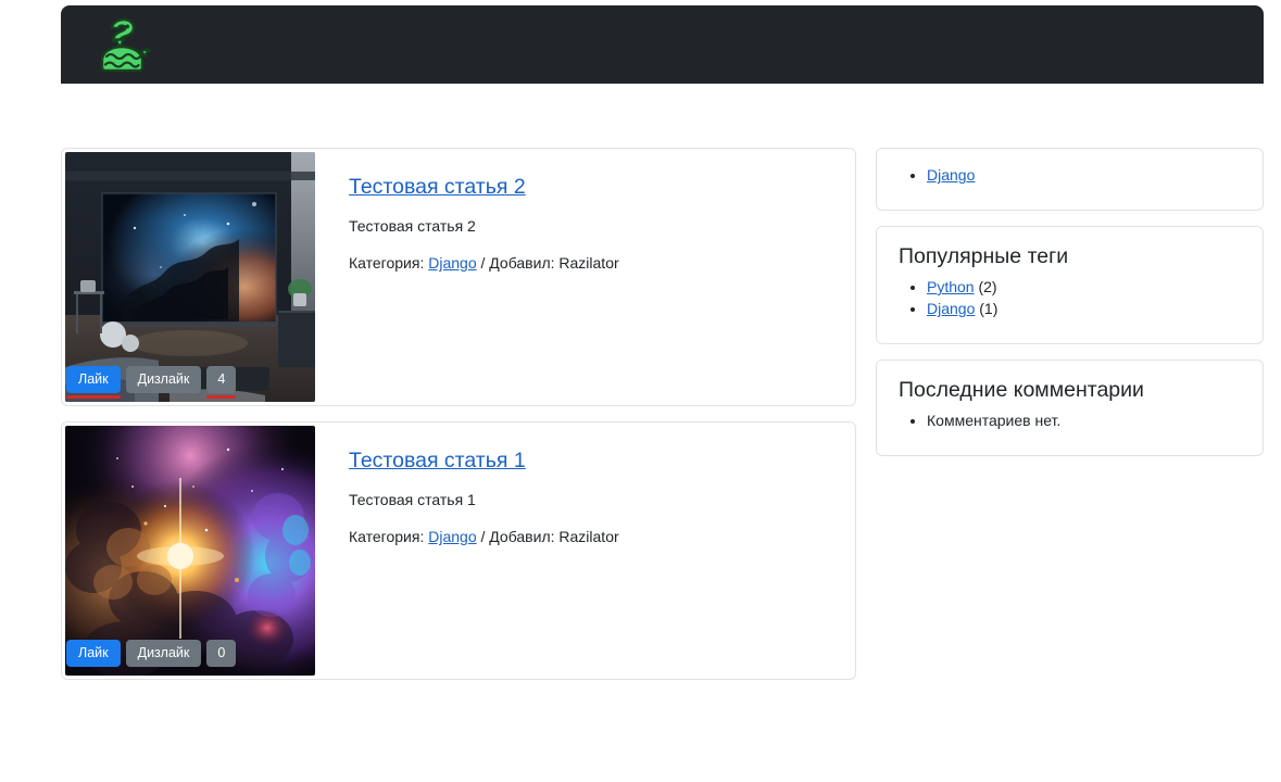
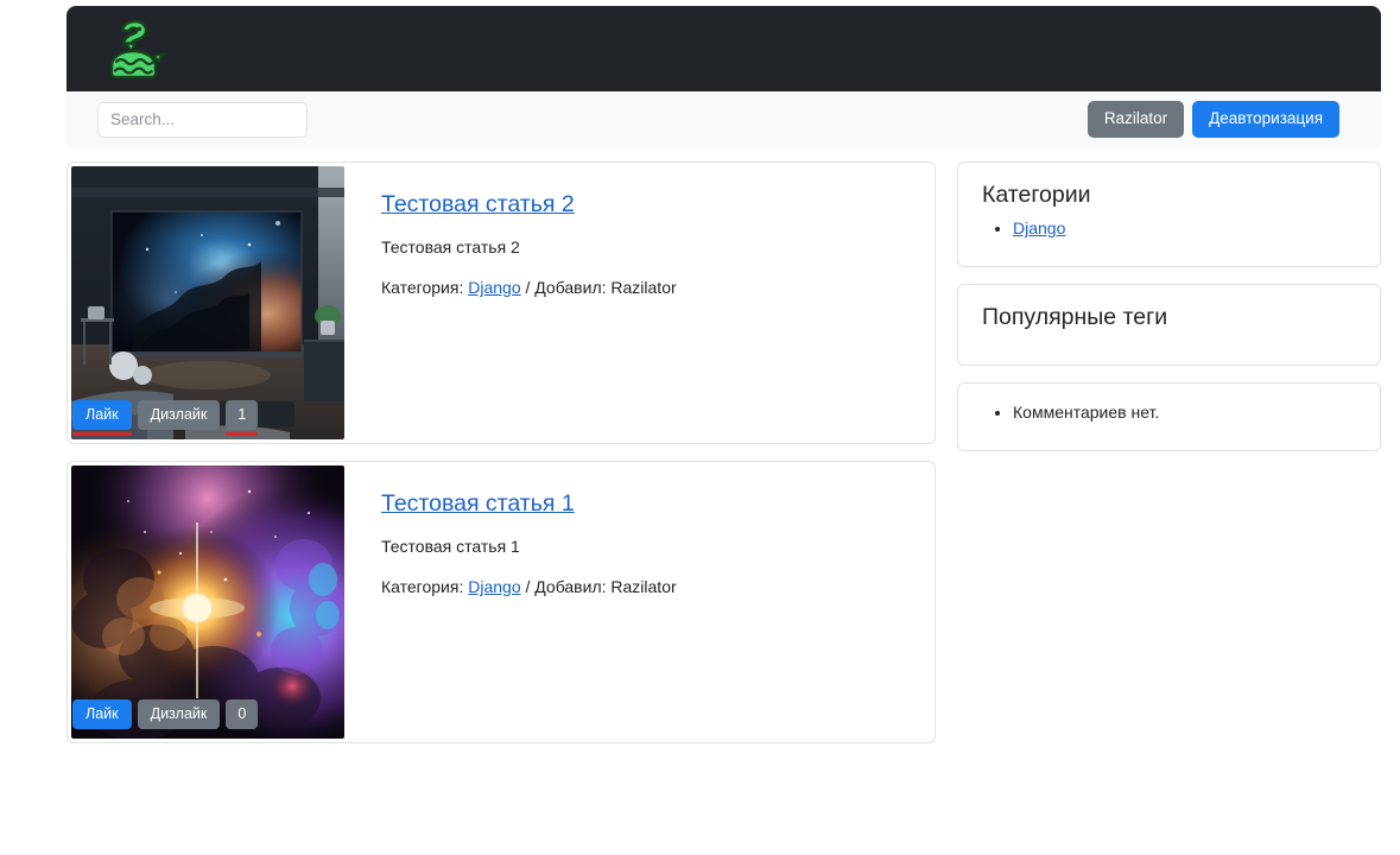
+ Search...
+ Razilator
+ Деавторизация
  Тестовая статья 2
  Тестовая статья 2
  Категория: Django / Добавил: Razilator
  Лайк
  Дизлайк
- 4
+ 1
  Тестовая статья 1
  Тестовая статья 1
  Категория: Django / Добавил: Razilator
  Лайк
  Дизлайк
  0
+ Категории
  Django
  Популярные теги
- Python (2)
- Django (1)
- Последние комментарии
  Комментариев нет.
